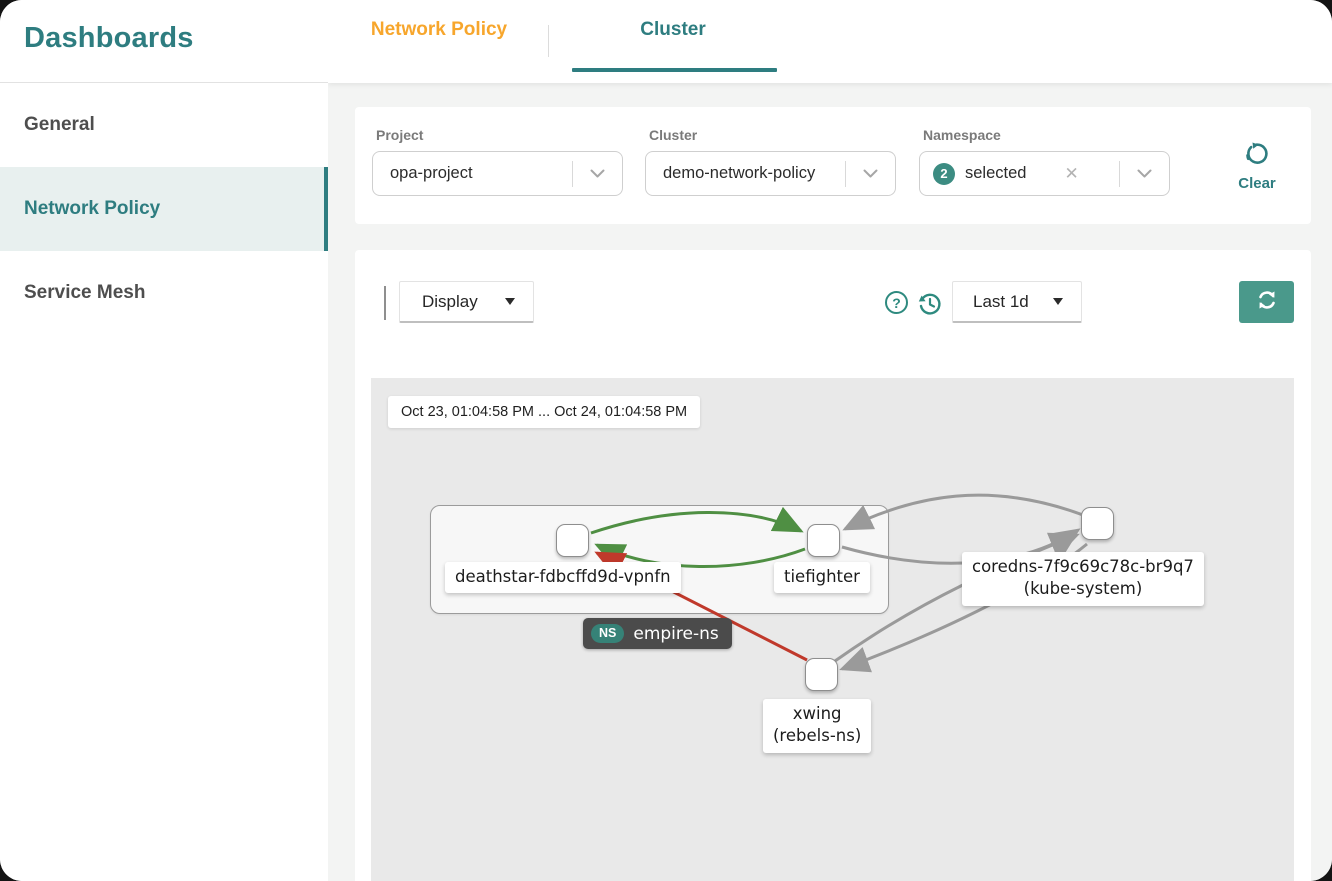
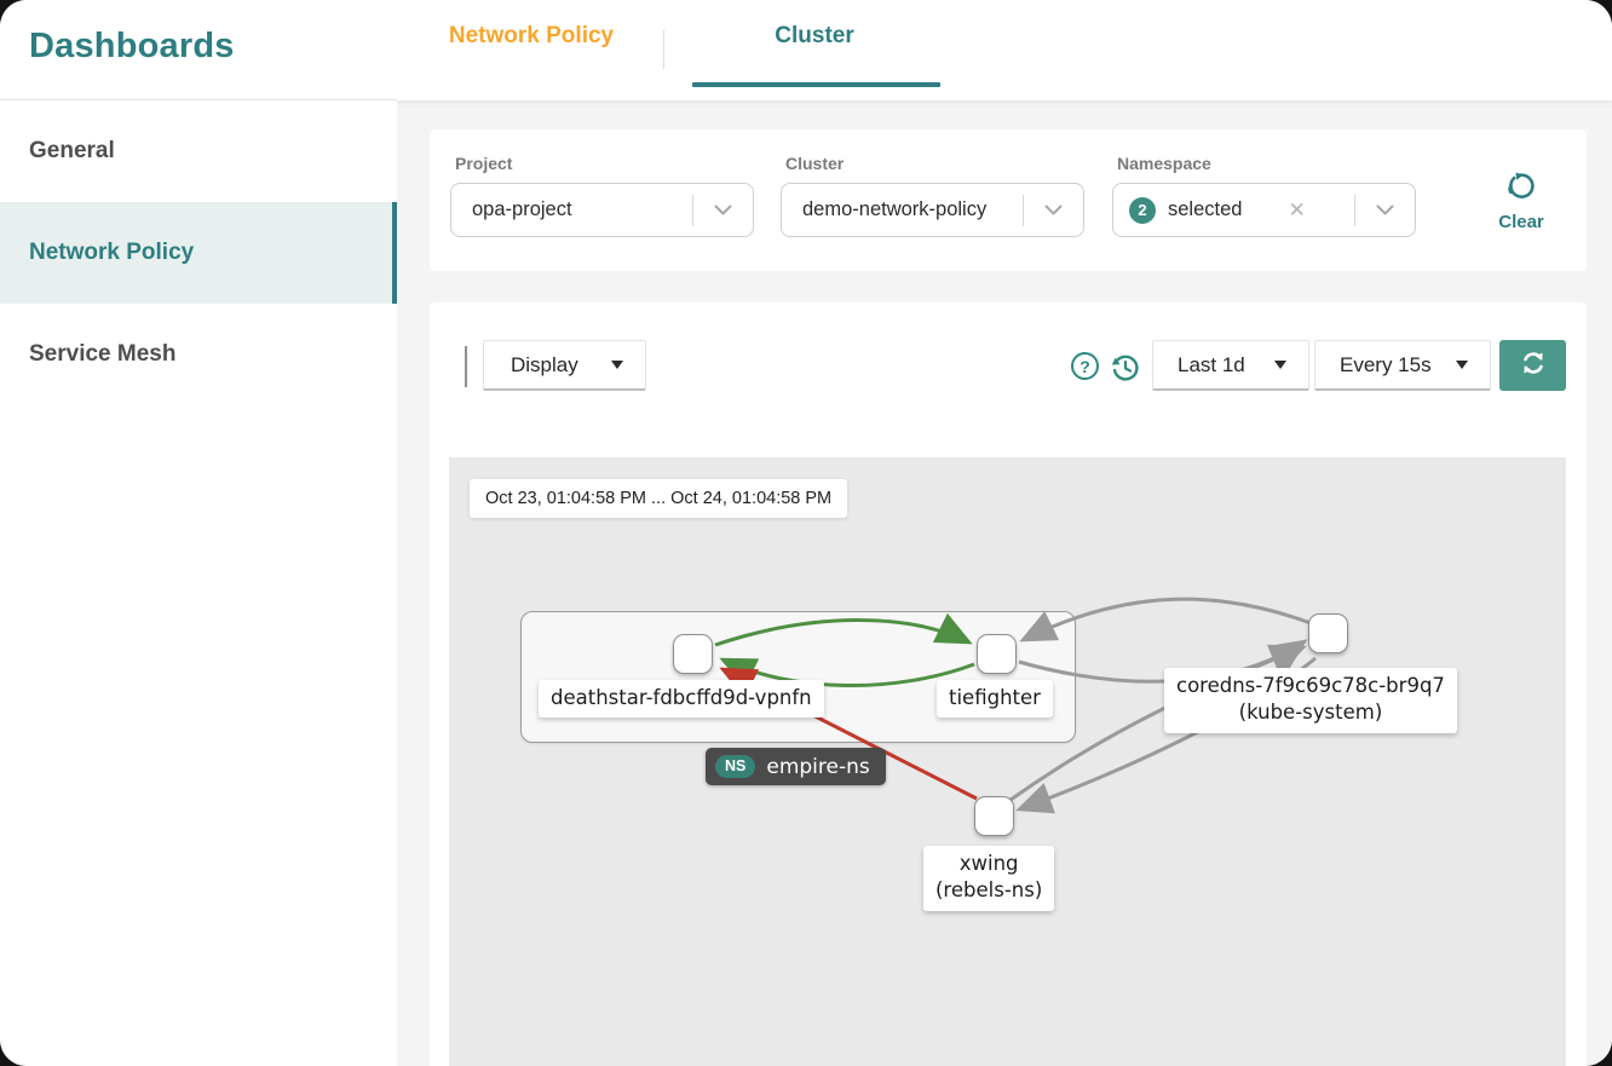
  Dashboards
  General
  Network Policy
  Service Mesh
  Network Policy
  Cluster
  Project
  opa-project
  Cluster
  demo-network-policy
  Namespace
  2
  selected
  ✕
  Clear
  Display
  ?
  Last 1d
+ Every 15s
  Oct 23, 01:04:58 PM ... Oct 24, 01:04:58 PM
  deathstar-fdbcffd9d-vpnfn
  tiefighter
  coredns-7f9c69c78c-br9q7
  (kube-system)
  xwing
  (rebels-ns)
  NS
  empire-ns
